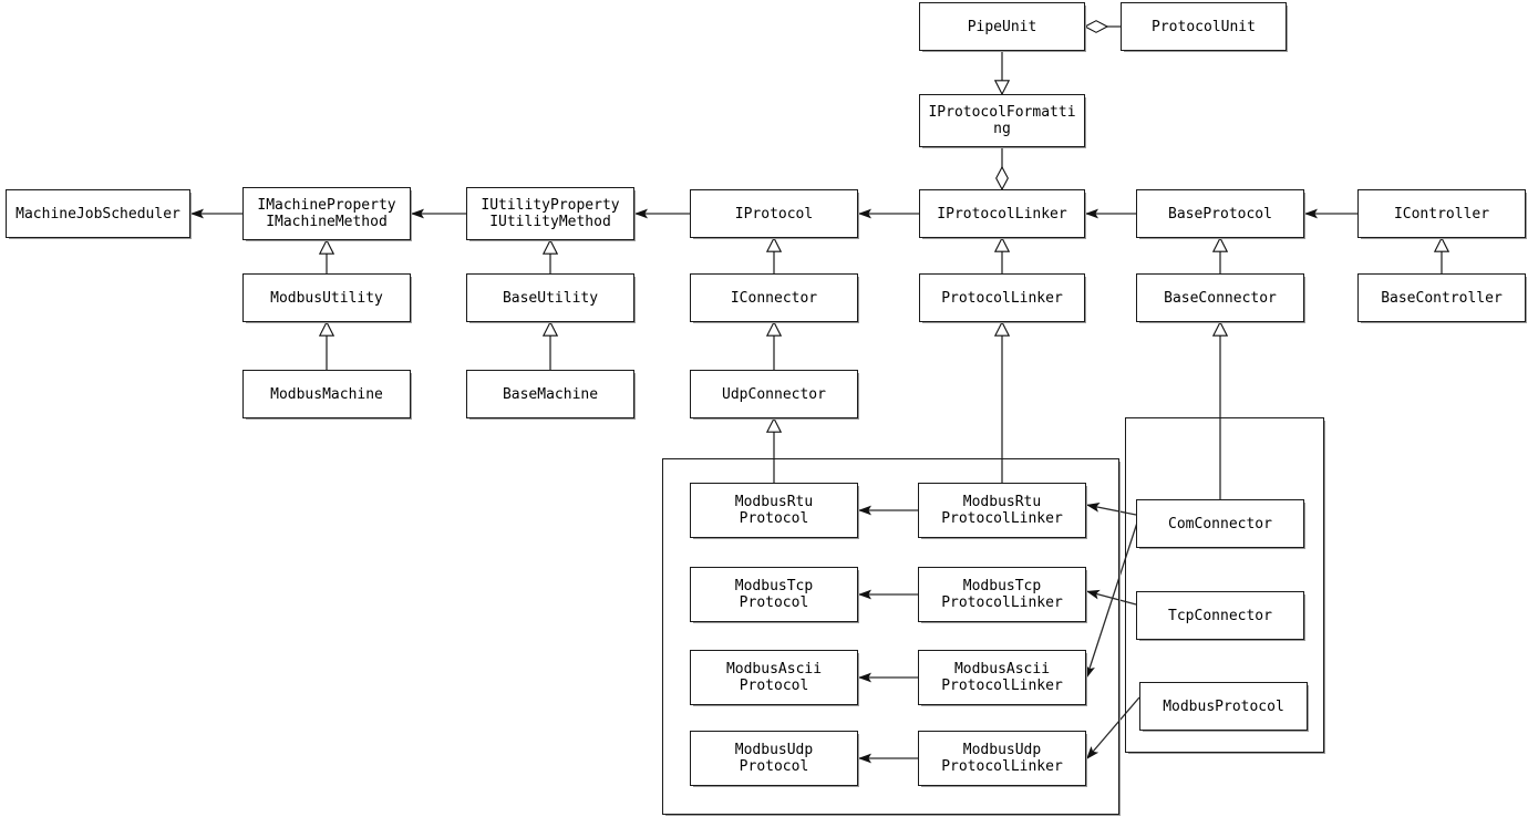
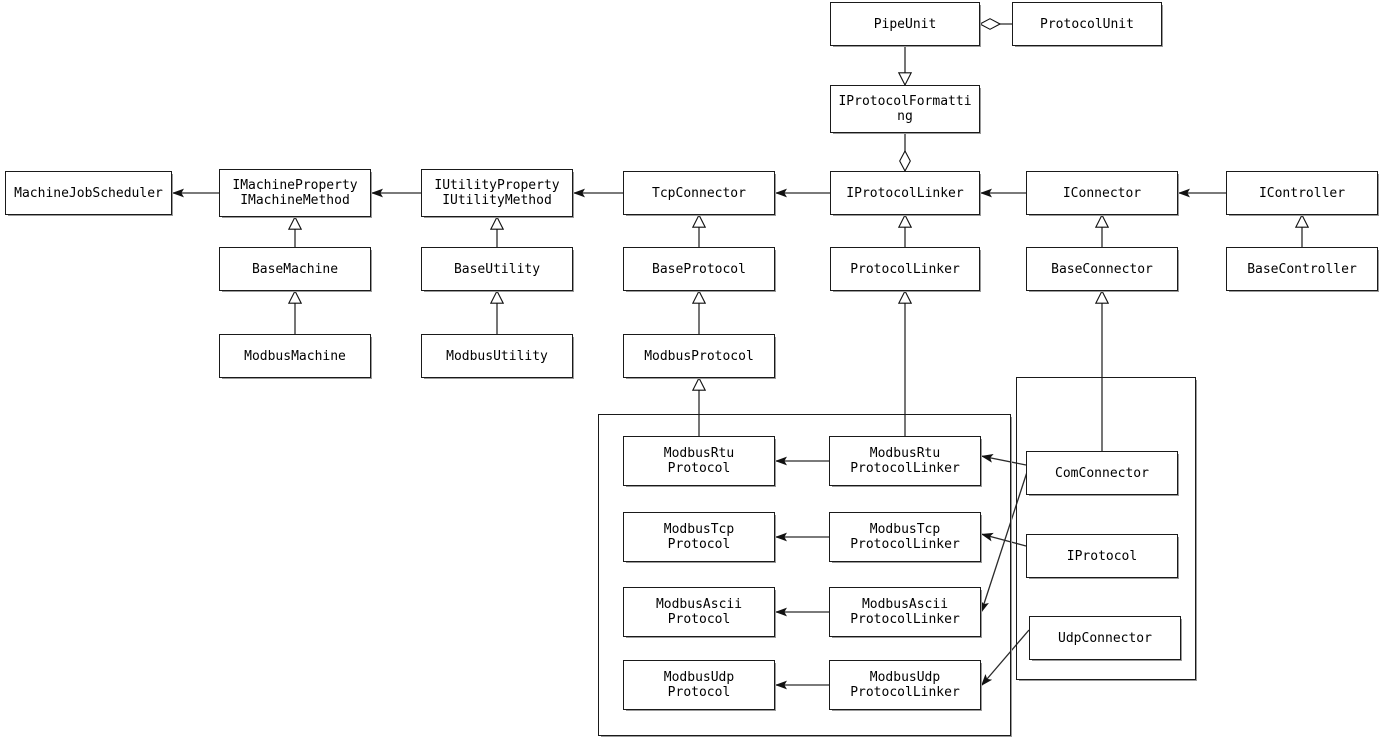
  PipeUnit
  ProtocolUnit
  IProtocolFormatti
  ng
  MachineJobScheduler
  IMachineProperty
  IMachineMethod
  IUtilityProperty
  IUtilityMethod
- IProtocol
+ TcpConnector
  IProtocolLinker
- BaseProtocol
+ IConnector
  IController
- ModbusUtility
+ BaseMachine
  BaseUtility
- IConnector
+ BaseProtocol
  ProtocolLinker
  BaseConnector
  BaseController
  ModbusMachine
- BaseMachine
+ ModbusUtility
- UdpConnector
+ ModbusProtocol
  ModbusRtu
  Protocol
  ModbusRtu
  ProtocolLinker
  ModbusTcp
  Protocol
  ModbusTcp
  ProtocolLinker
  ModbusAscii
  Protocol
  ModbusAscii
  ProtocolLinker
  ModbusUdp
  Protocol
  ModbusUdp
  ProtocolLinker
  ComConnector
- TcpConnector
+ IProtocol
- ModbusProtocol
+ UdpConnector
